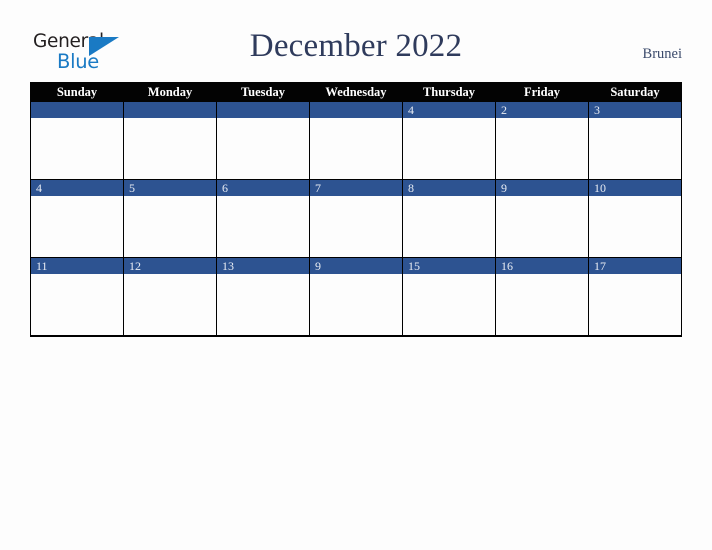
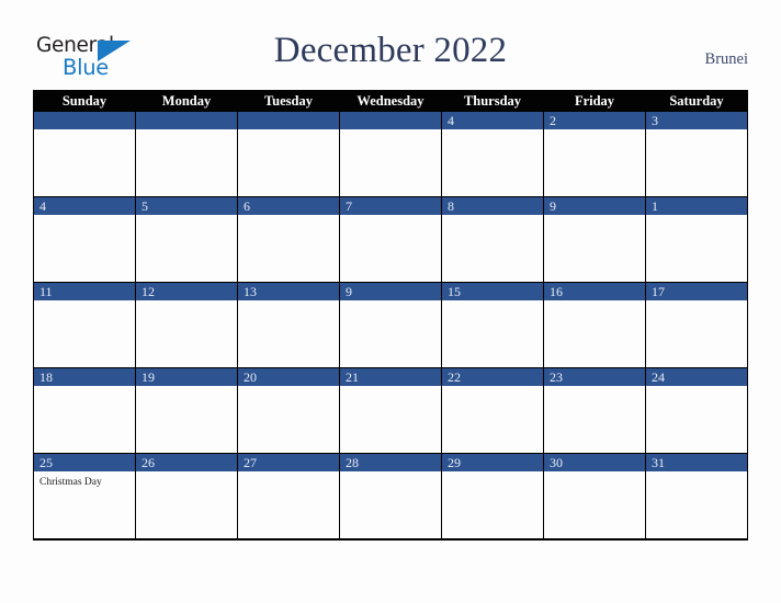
  General
  Blue
  December 2022
  Brunei
  Sunday	Monday	Tuesday	Wednesday	Thursday	Friday	Saturday
  				4	2	3
- 4	5	6	7	8	9	10
+ 4	5	6	7	8	9	1
  11	12	13	9	15	16	17
+ 18	19	20	21	22	23	24
+ 25Christmas Day	26	27	28	29	30	31
